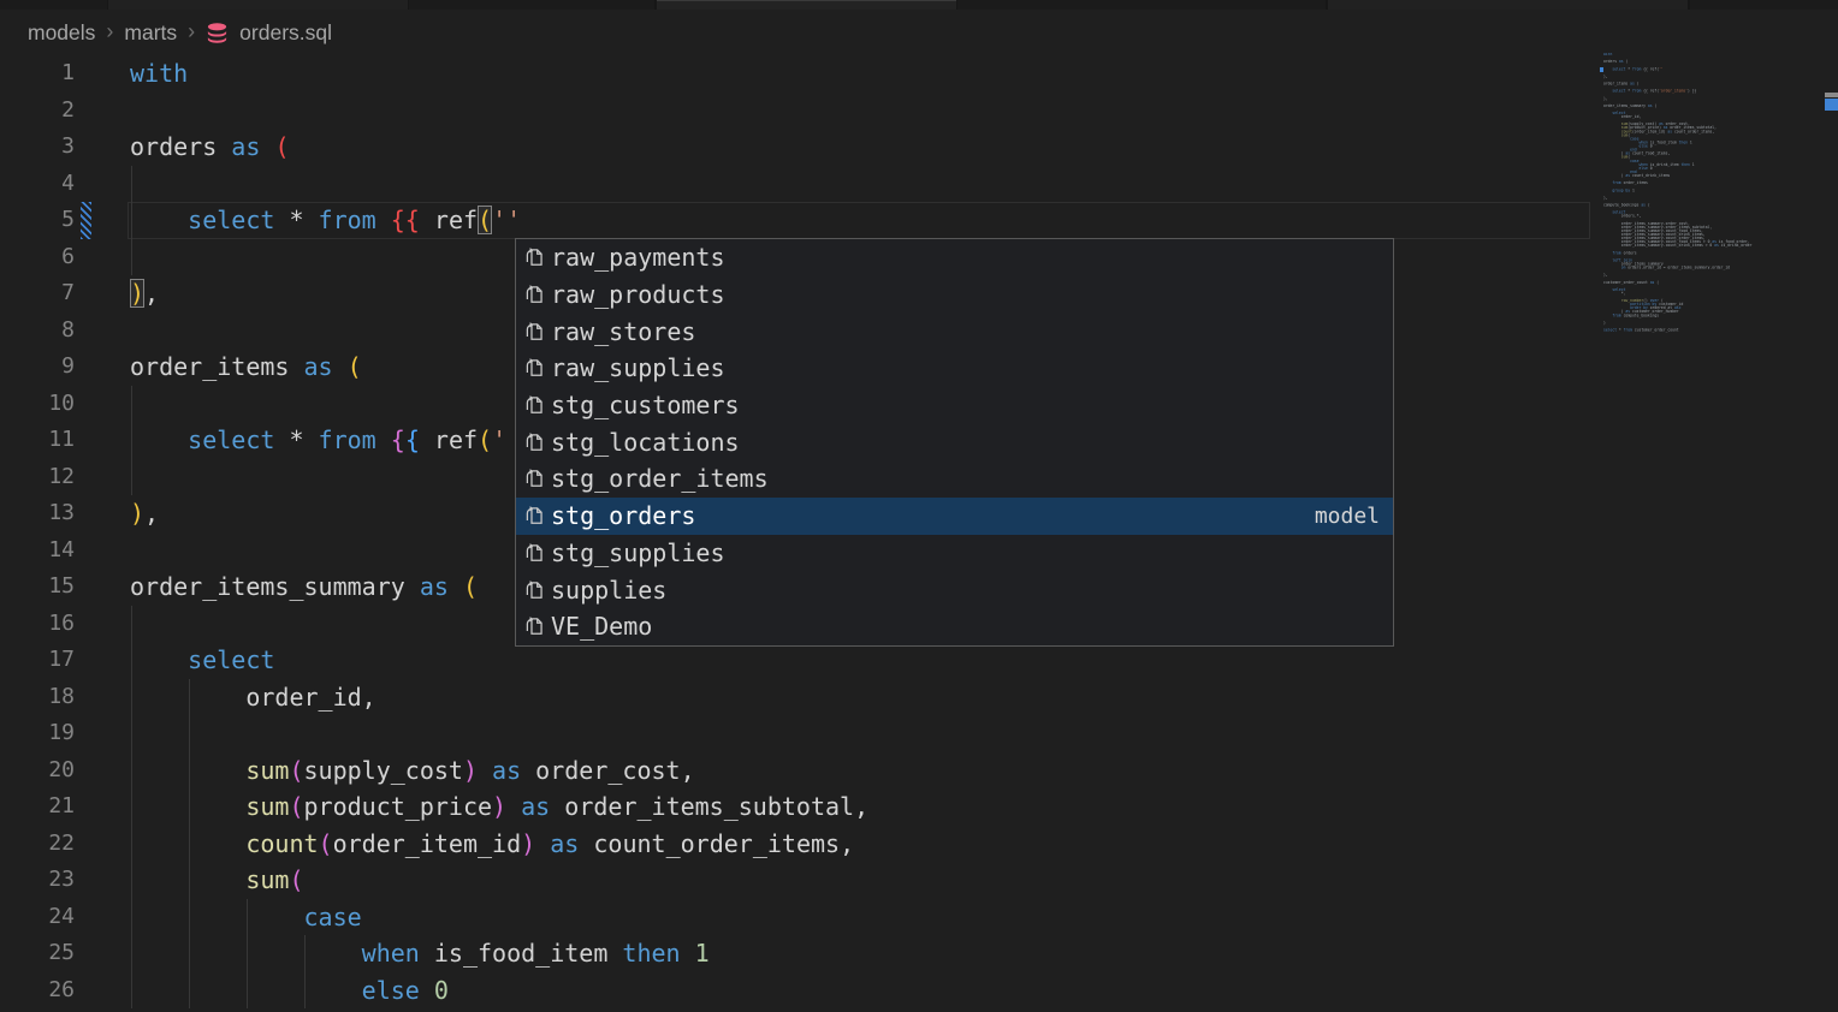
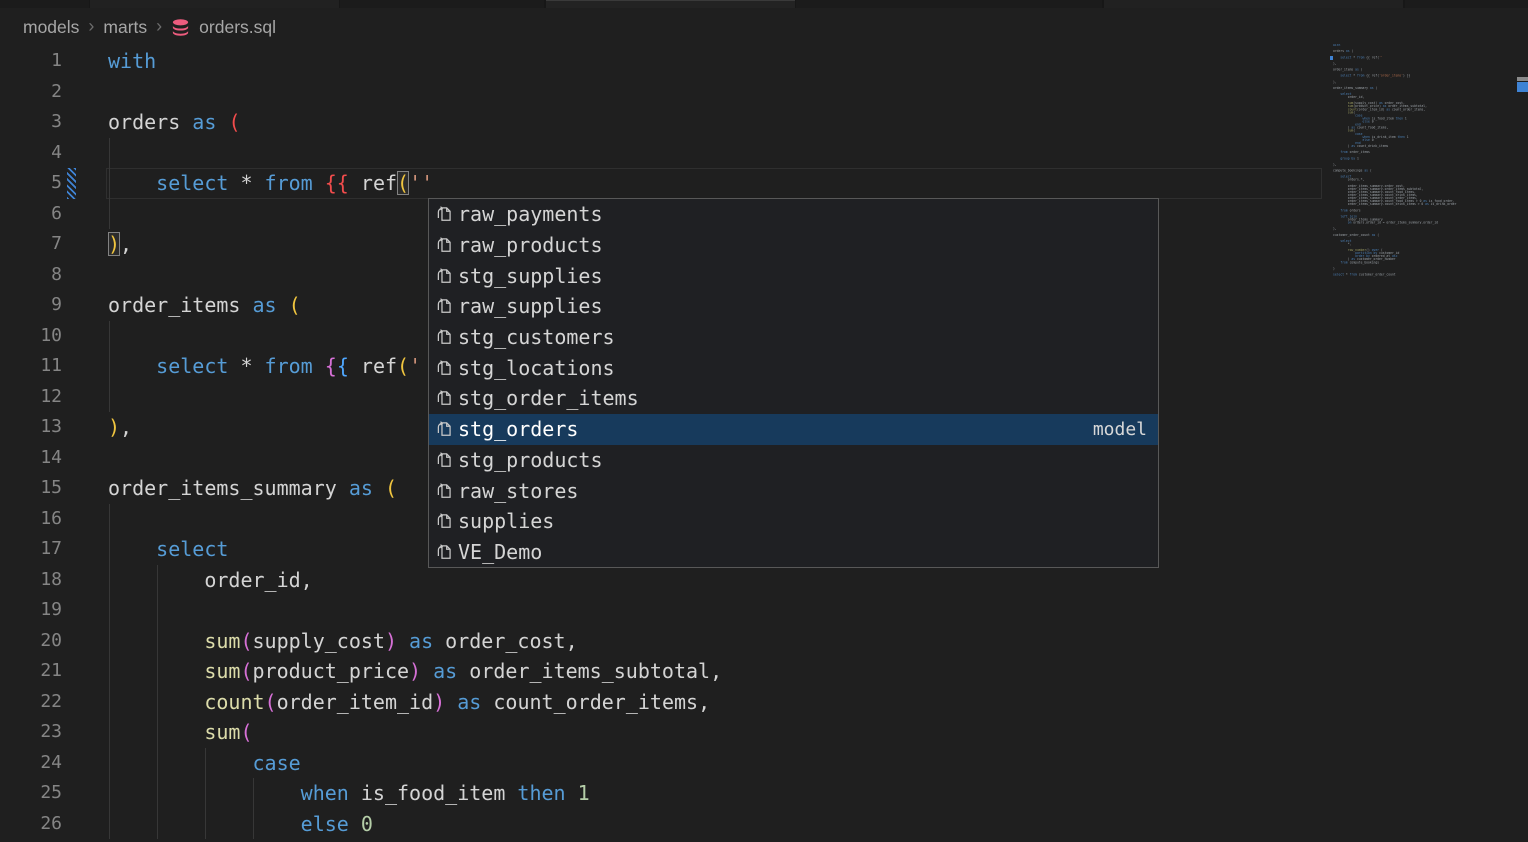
  models
  ›
  marts
  ›
  orders.sql
  1
  with
  2
  3
  orders as (
  4
  5
  select * from {{ ref(''
  6
  7
  ),
  8
  9
  order_items as (
  10
  11
  select * from {{ ref('
  12
  13
  ),
  14
  15
  order_items_summary as (
  16
  17
  select
  18
  order_id,
  19
  20
  sum(supply_cost) as order_cost,
  21
  sum(product_price) as order_items_subtotal,
  22
  count(order_item_id) as count_order_items,
  23
  sum(
  24
  case
  25
  when is_food_item then 1
  26
  else 0
  raw_payments
  raw_products
- raw_stores
+ stg_supplies
  raw_supplies
  stg_customers
  stg_locations
  stg_order_items
  stg_orders
  model
+ stg_products
- stg_supplies
+ raw_stores
  supplies
  VE_Demo
